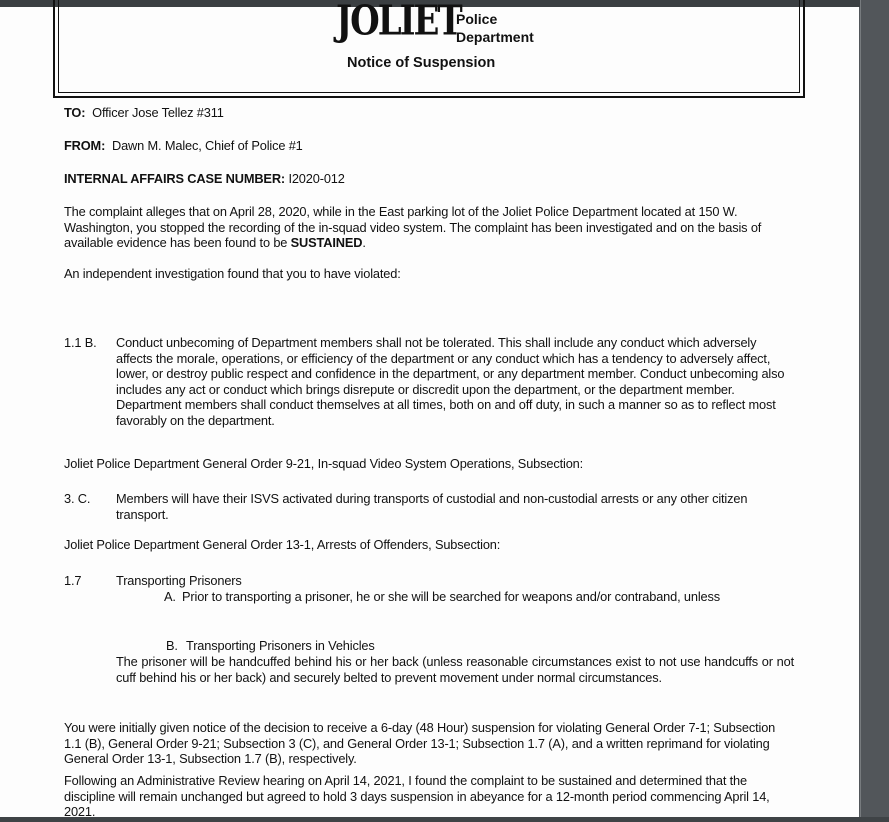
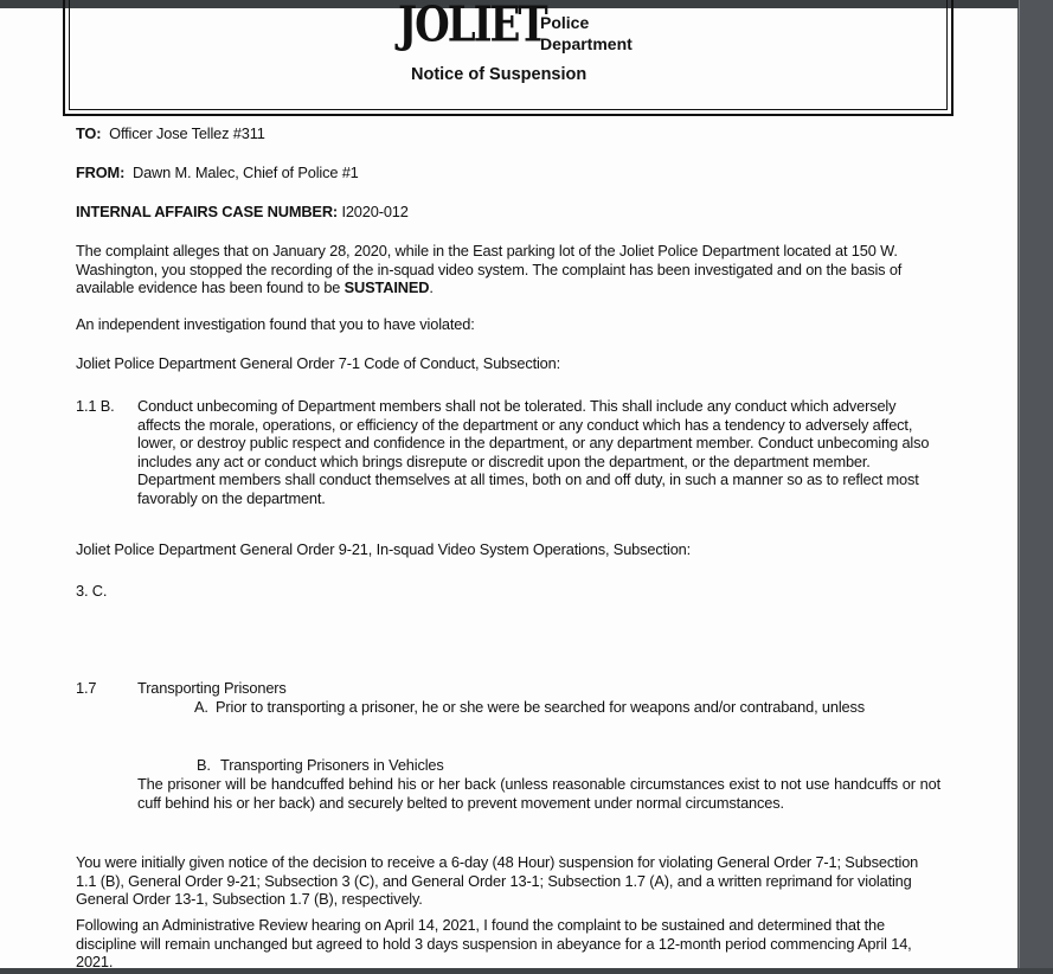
  JOLIET
  Police
  Department
  Notice of Suspension
  TO: Officer Jose Tellez #311
  FROM: Dawn M. Malec, Chief of Police #1
  INTERNAL AFFAIRS CASE NUMBER: I2020-012
- The complaint alleges that on April 28, 2020, while in the East parking lot of the Joliet Police Department located at 150 W. Washington, you stopped the recording of the in-squad video system. The complaint has been investigated and on the basis of available evidence has been found to be SUSTAINED.
+ The complaint alleges that on January 28, 2020, while in the East parking lot of the Joliet Police Department located at 150 W. Washington, you stopped the recording of the in-squad video system. The complaint has been investigated and on the basis of available evidence has been found to be SUSTAINED.
  An independent investigation found that you to have violated:
+ Joliet Police Department General Order 7-1 Code of Conduct, Subsection:
  1.1 B.
  Conduct unbecoming of Department members shall not be tolerated. This shall include any conduct which adversely affects the morale, operations, or efficiency of the department or any conduct which has a tendency to adversely affect, lower, or destroy public respect and confidence in the department, or any department member. Conduct unbecoming also includes any act or conduct which brings disrepute or discredit upon the department, or the department member. Department members shall conduct themselves at all times, both on and off duty, in such a manner so as to reflect most favorably on the department.
  Joliet Police Department General Order 9-21, In-squad Video System Operations, Subsection:
  3. C.
- Members will have their ISVS activated during transports of custodial and non-custodial arrests or any other citizen transport.
- Joliet Police Department General Order 13-1, Arrests of Offenders, Subsection:
  1.7
  Transporting Prisoners
  A.
- Prior to transporting a prisoner, he or she will be searched for weapons and/or contraband, unless
+ Prior to transporting a prisoner, he or she were be searched for weapons and/or contraband, unless
  B.
  Transporting Prisoners in Vehicles
  The prisoner will be handcuffed behind his or her back (unless reasonable circumstances exist to not use handcuffs or not cuff behind his or her back) and securely belted to prevent movement under normal circumstances.
  You were initially given notice of the decision to receive a 6-day (48 Hour) suspension for violating General Order 7-1; Subsection 1.1 (B), General Order 9-21; Subsection 3 (C), and General Order 13-1; Subsection 1.7 (A), and a written reprimand for violating General Order 13-1, Subsection 1.7 (B), respectively.
  Following an Administrative Review hearing on April 14, 2021, I found the complaint to be sustained and determined that the discipline will remain unchanged but agreed to hold 3 days suspension in abeyance for a 12-month period commencing April 14, 2021.
